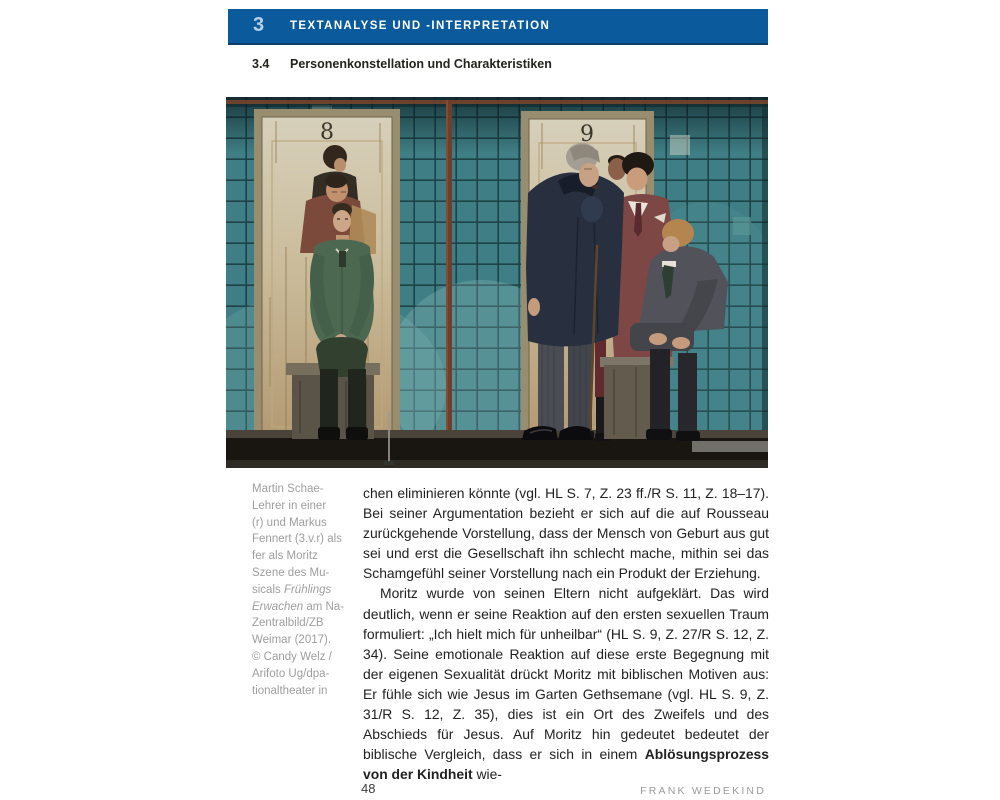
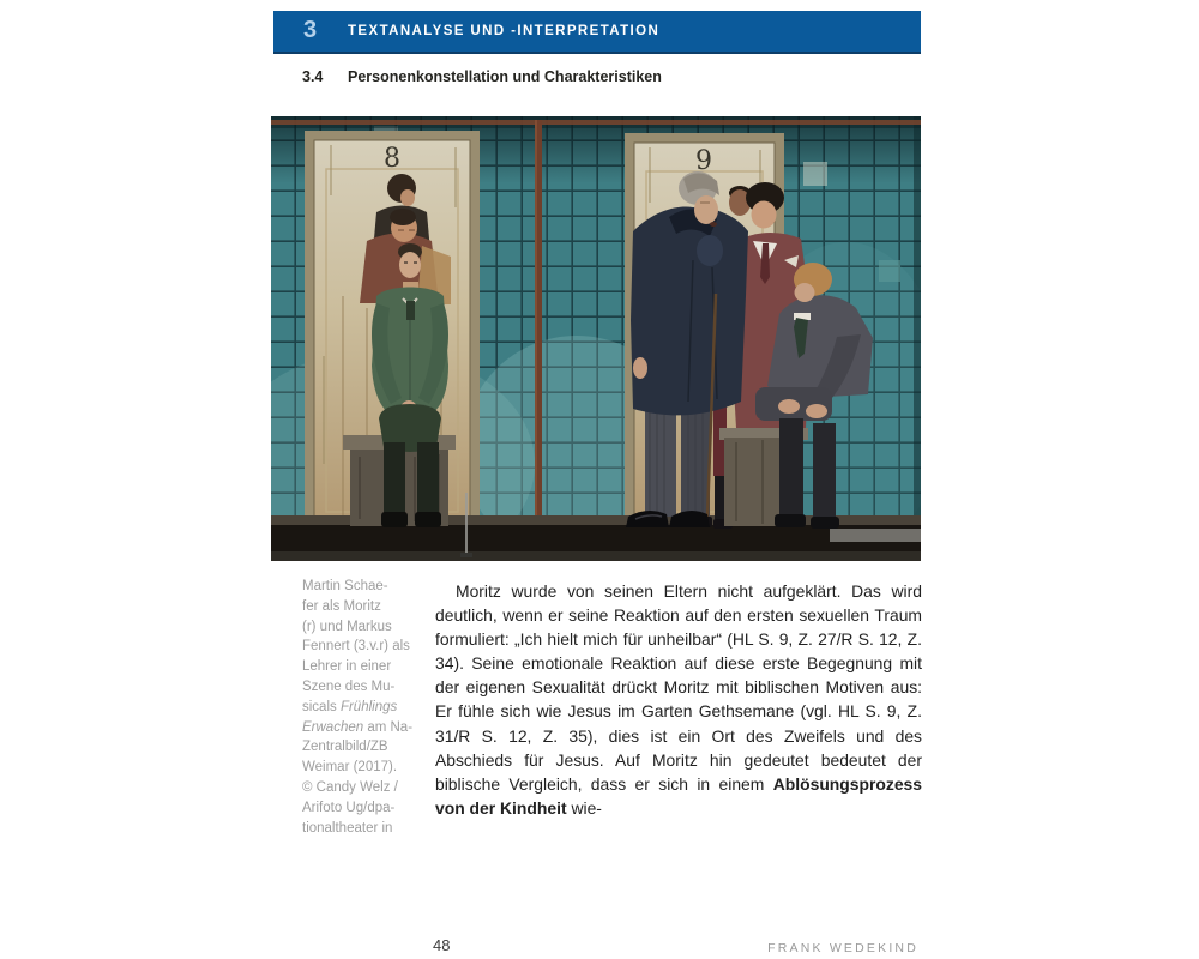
  3
  TEXTANALYSE UND -INTERPRETATION
  3.4
  Personenkonstellation und Charakteristiken
  8
  9
  Martin Schae-
- Lehrer in einer
+ fer als Moritz
  (r) und Markus
  Fennert (3.v.r) als
- fer als Moritz
+ Lehrer in einer
  Szene des Mu-
  sicals Frühlings
  Erwachen am Na-
  Zentralbild/ZB
  Weimar (2017).
  © Candy Welz /
  Arifoto Ug/dpa-
  tionaltheater in
- chen eliminieren könnte (vgl. HL S. 7, Z. 23 ff./R S. 11, Z. 18–17). Bei seiner Argumentation bezieht er sich auf die auf Rousseau zurückgehende Vorstellung, dass der Mensch von Geburt aus gut sei und erst die Gesellschaft ihn schlecht mache, mithin sei das Schamgefühl seiner Vorstellung nach ein Produkt der Erziehung.
  Moritz wurde von seinen Eltern nicht aufgeklärt. Das wird deutlich, wenn er seine Reaktion auf den ersten sexuellen Traum formuliert: „Ich hielt mich für unheilbar“ (HL S. 9, Z. 27/R S. 12, Z. 34). Seine emotionale Reaktion auf diese erste Begegnung mit der eigenen Sexualität drückt Moritz mit biblischen Motiven aus: Er fühle sich wie Jesus im Garten Gethsemane (vgl. HL S. 9, Z. 31/R S. 12, Z. 35), dies ist ein Ort des Zweifels und des Abschieds für Jesus. Auf Moritz hin gedeutet bedeutet der biblische Vergleich, dass er sich in einem Ablösungsprozess von der Kindheit wie-
  48
  FRANK WEDEKIND
